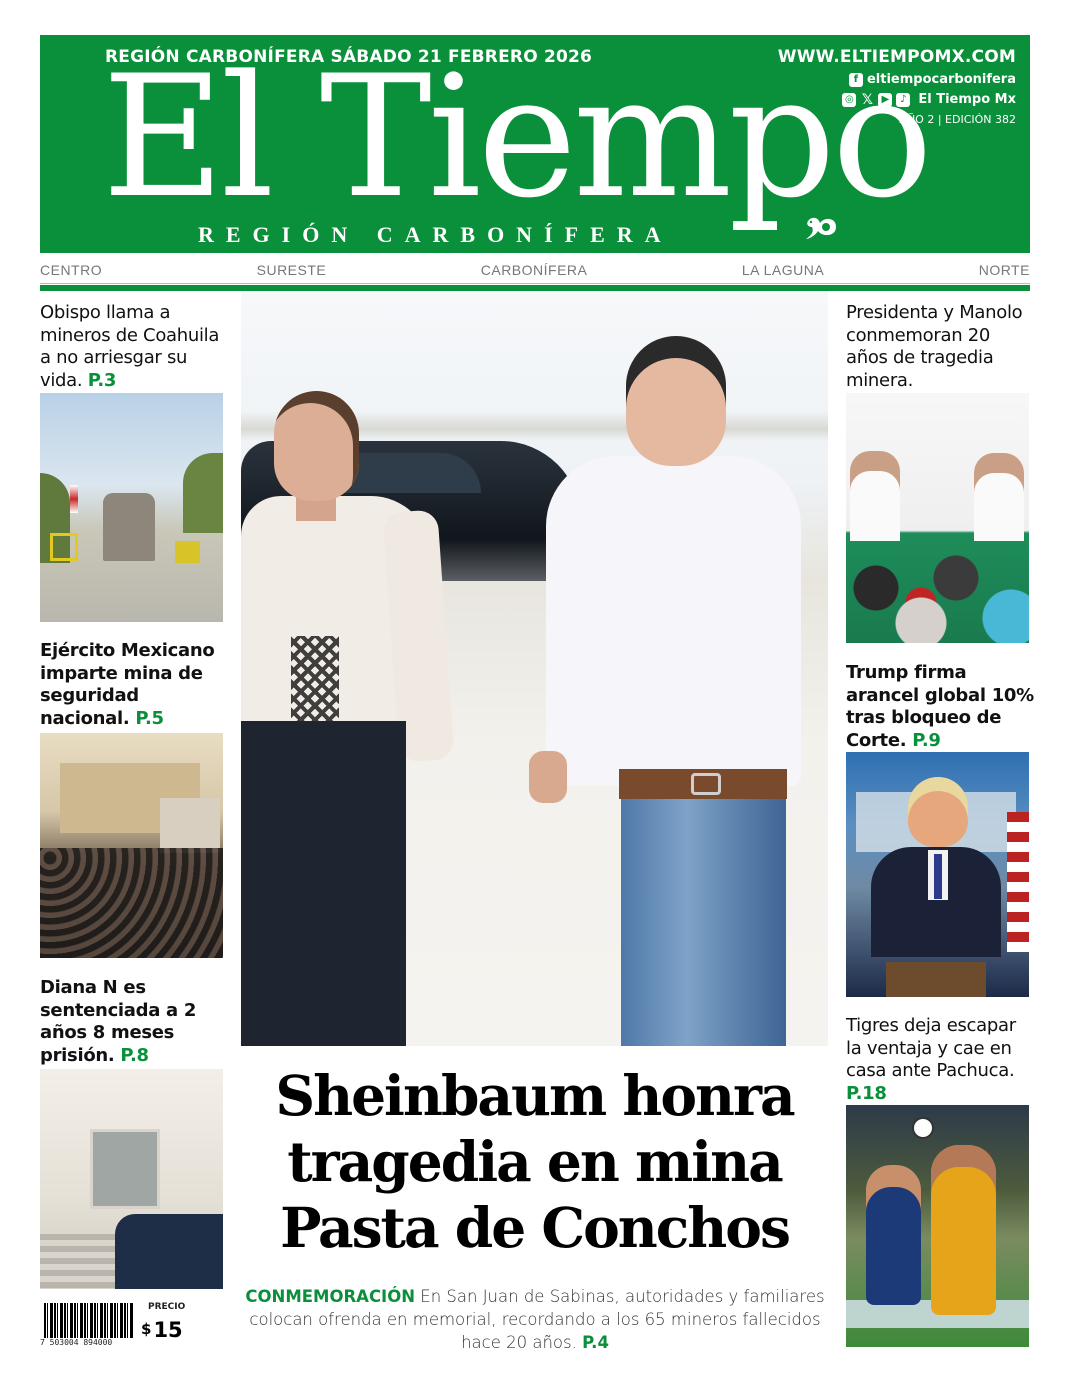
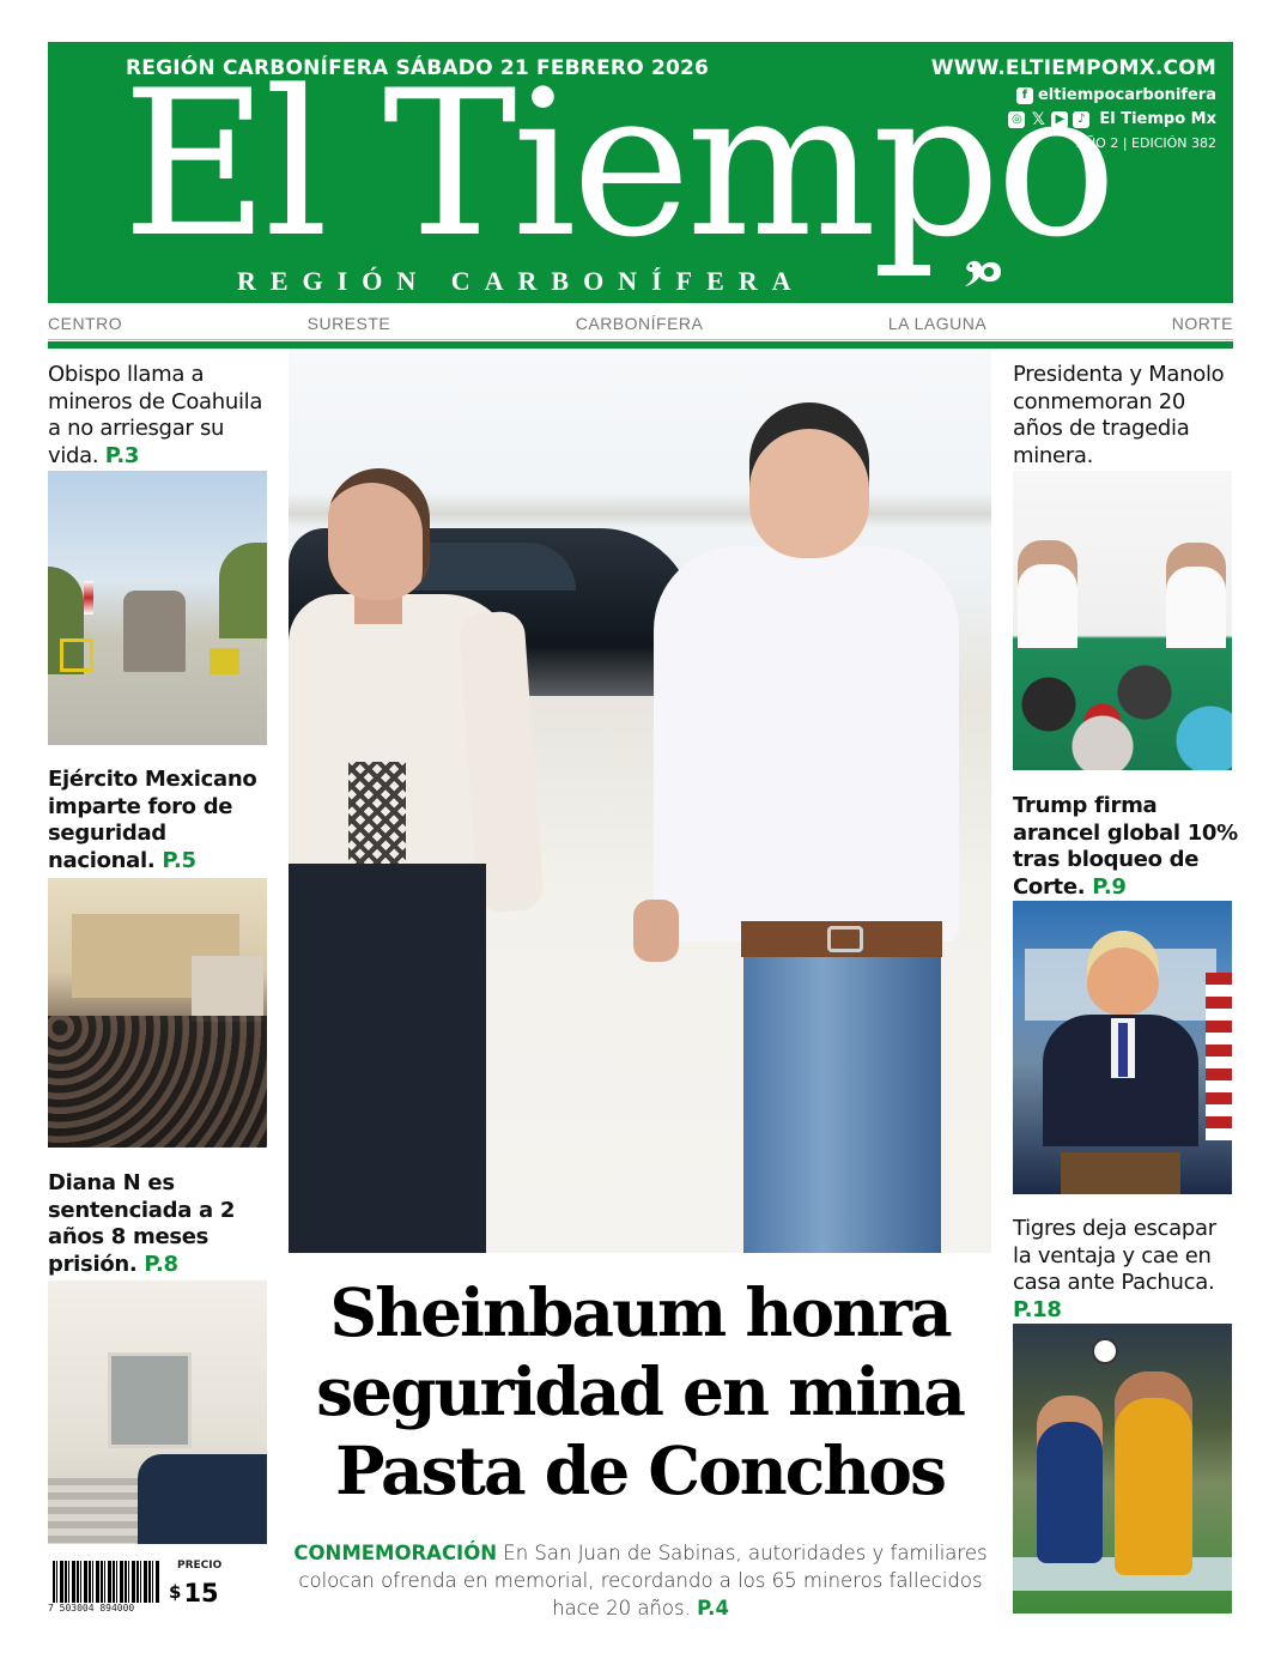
  REGIÓN CARBONÍFERA SÁBADO 21 FEBRERO 2026
  El Tiempo
  REGIÓN CARBONÍFERA
  WWW.ELTIEMPOMX.COM
  f
  eltiempocarbonifera
  ◎
  𝕏
  ▶
  ♪
  El Tiempo Mx
  AÑO 2 | EDICIÓN 382
  CENTRO
  SURESTE
  CARBONÍFERA
  LA LAGUNA
  NORTE
  Obispo llama a mineros de Coahuila a no arriesgar su vida. P.3
- Ejército Mexicano imparte mina de seguridad nacional. P.5
+ Ejército Mexicano imparte foro de seguridad nacional. P.5
  Diana N es sentenciada a 2 años 8 meses prisión. P.8
- Sheinbaum honra tragedia en mina Pasta de Conchos
+ Sheinbaum honra seguridad en mina Pasta de Conchos
  CONMEMORACIÓN En San Juan de Sabinas, autoridades y familiares colocan ofrenda en memorial, recordando a los 65 mineros fallecidos hace 20 años. P.4
  Presidenta y Manolo conmemoran 20 años de tragedia minera.
  Trump firma arancel global 10% tras bloqueo de Corte. P.9
  Tigres deja escapar la ventaja y cae en casa ante Pachuca.
  P.18
  7 503004 894000
  PRECIO
  $15
